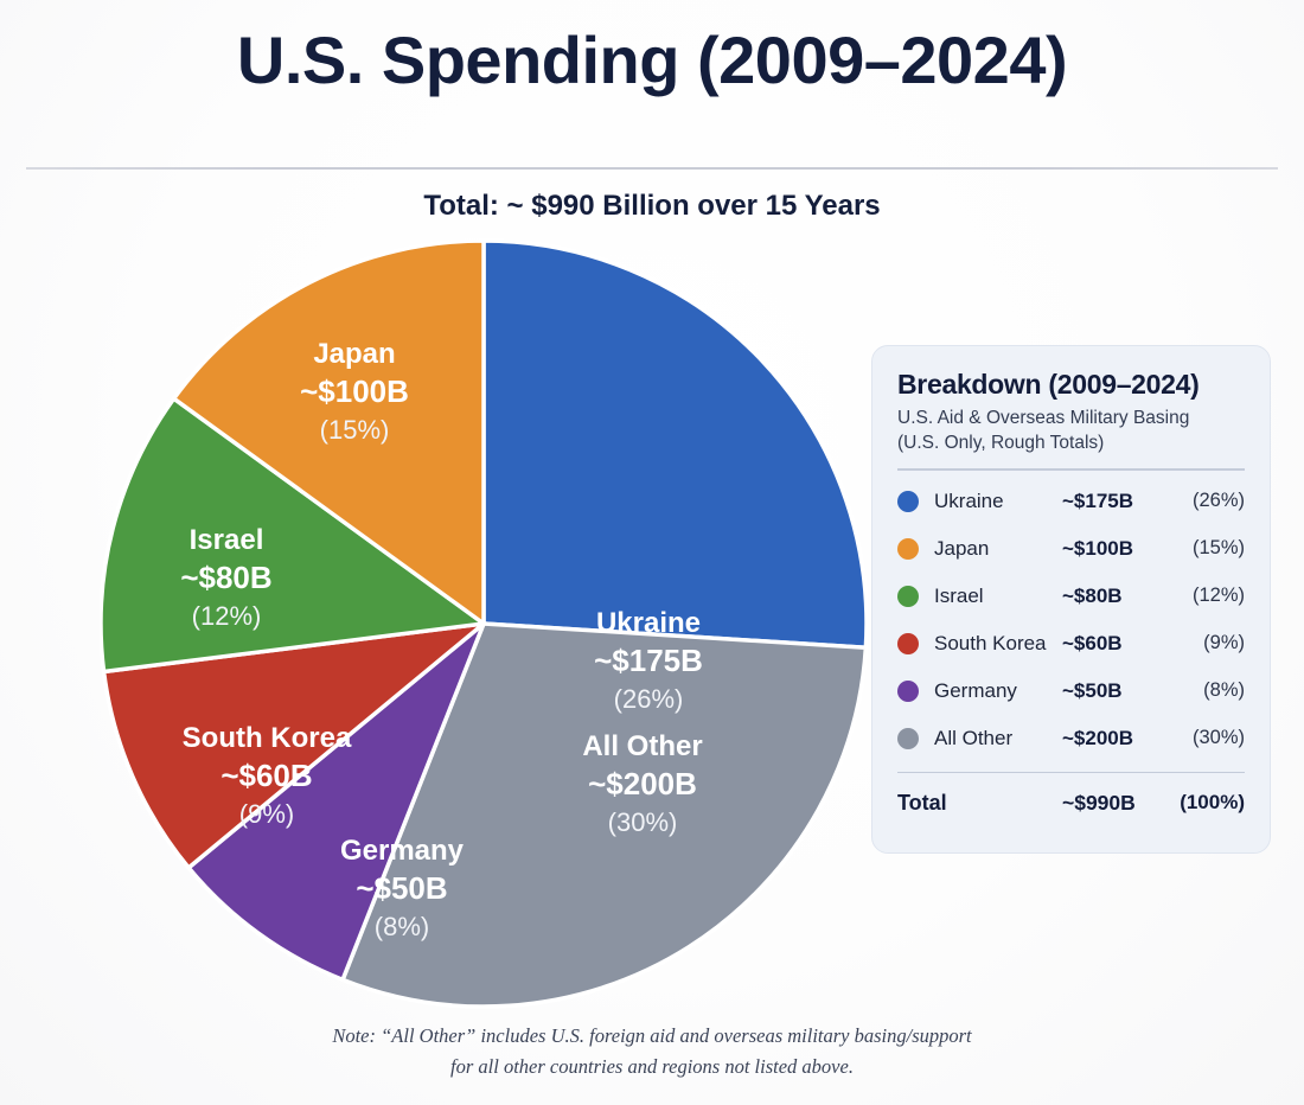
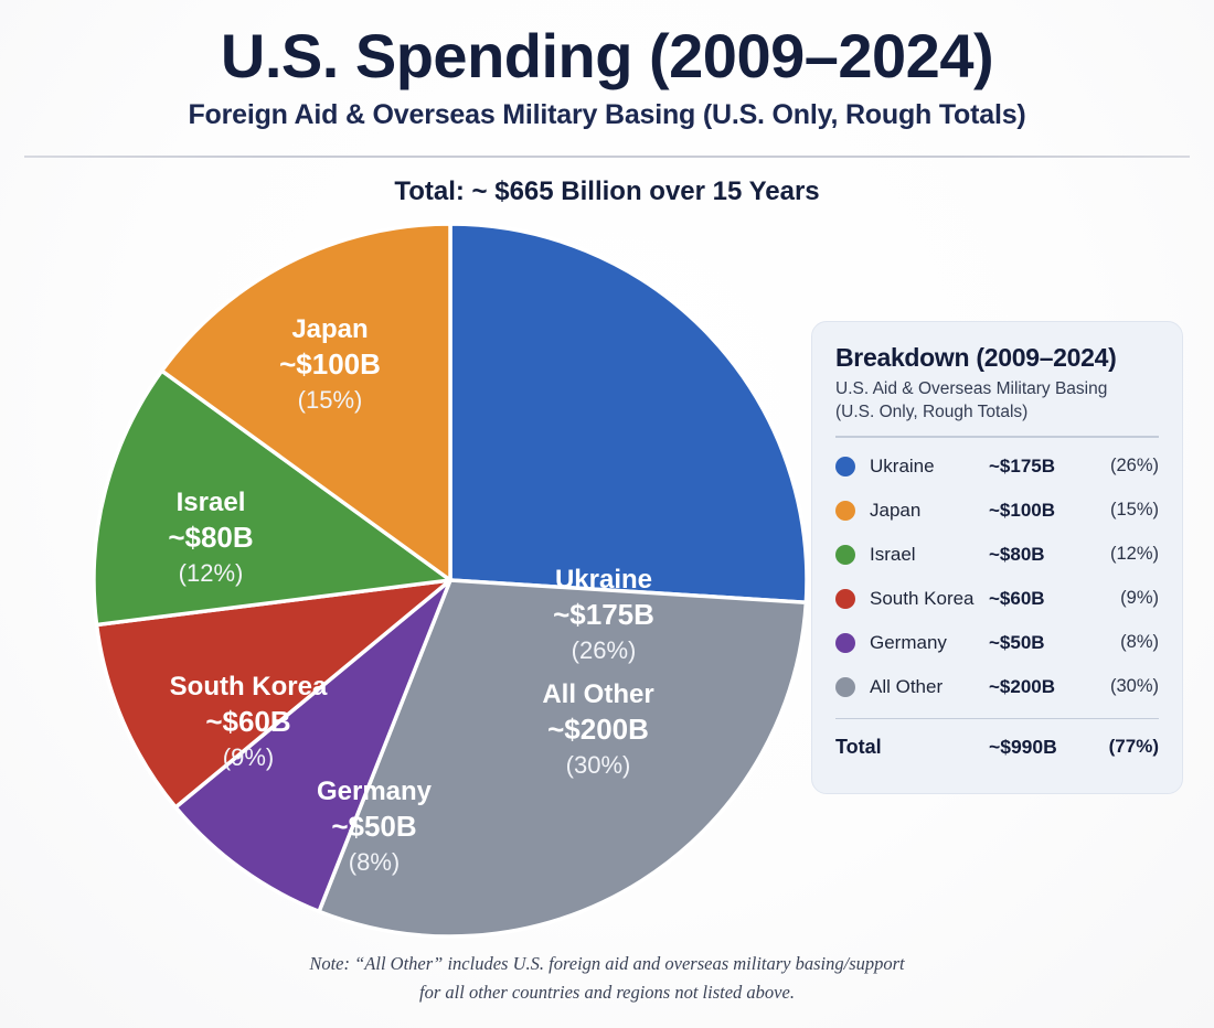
  U.S. Spending (2009–2024)
+ Foreign Aid & Overseas Military Basing (U.S. Only, Rough Totals)
- Total: ~ $990 Billion over 15 Years
+ Total: ~ $665 Billion over 15 Years
  Ukraine
  ~$175B
  (26%)
  All Other
  ~$200B
  (30%)
  Germany
  ~$50B
  (8%)
  South Korea
  ~$60B
  (9%)
  Israel
  ~$80B
  (12%)
  Japan
  ~$100B
  (15%)
  Breakdown (2009–2024)
  U.S. Aid & Overseas Military Basing
  (U.S. Only, Rough Totals)
  Ukraine
  ~$175B
  (26%)
  Japan
  ~$100B
  (15%)
  Israel
  ~$80B
  (12%)
  South Korea
  ~$60B
  (9%)
  Germany
  ~$50B
  (8%)
  All Other
  ~$200B
  (30%)
  Total
  ~$990B
- (100%)
+ (77%)
  Note: “All Other” includes U.S. foreign aid and overseas military basing/support
  for all other countries and regions not listed above.
